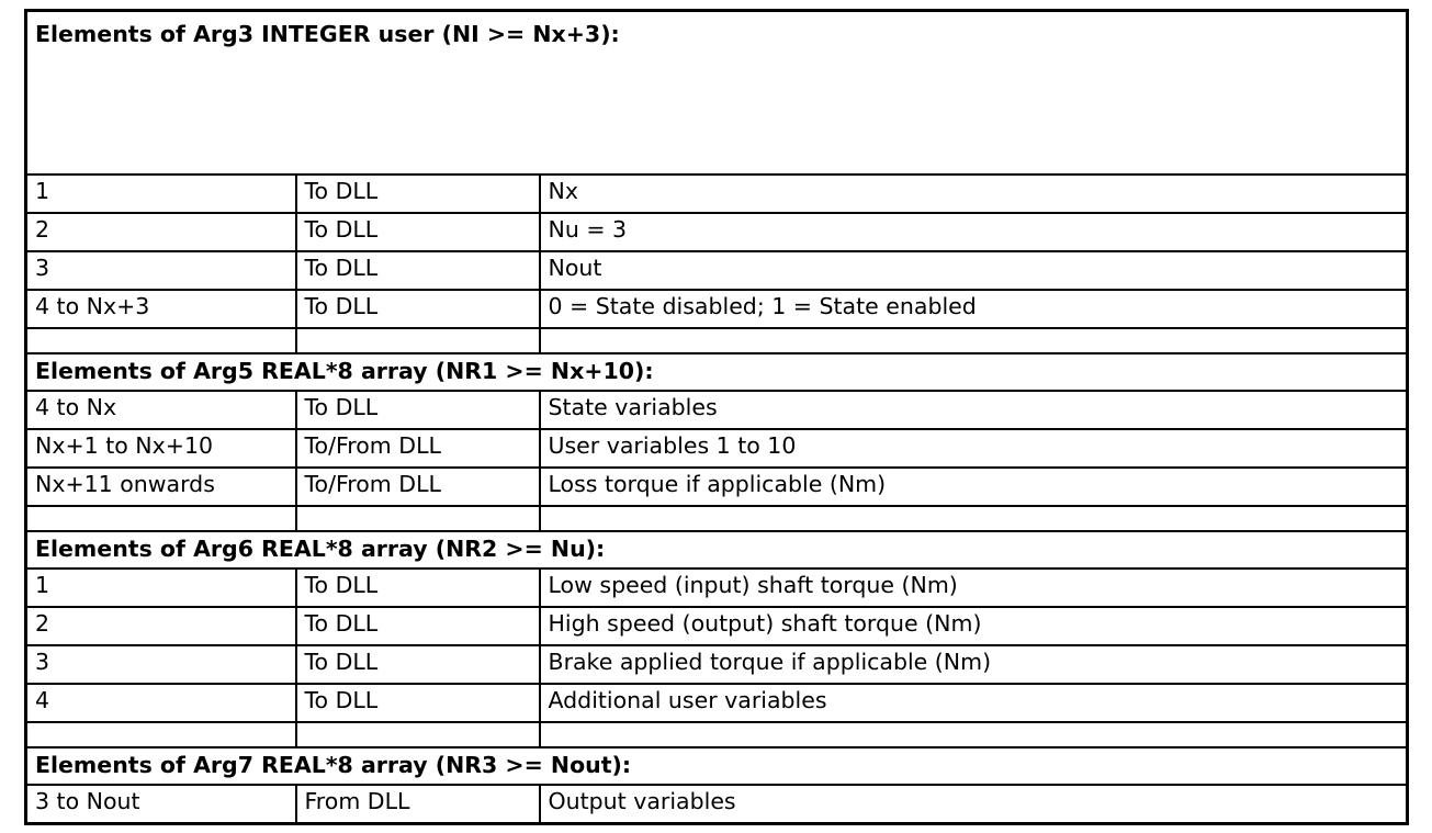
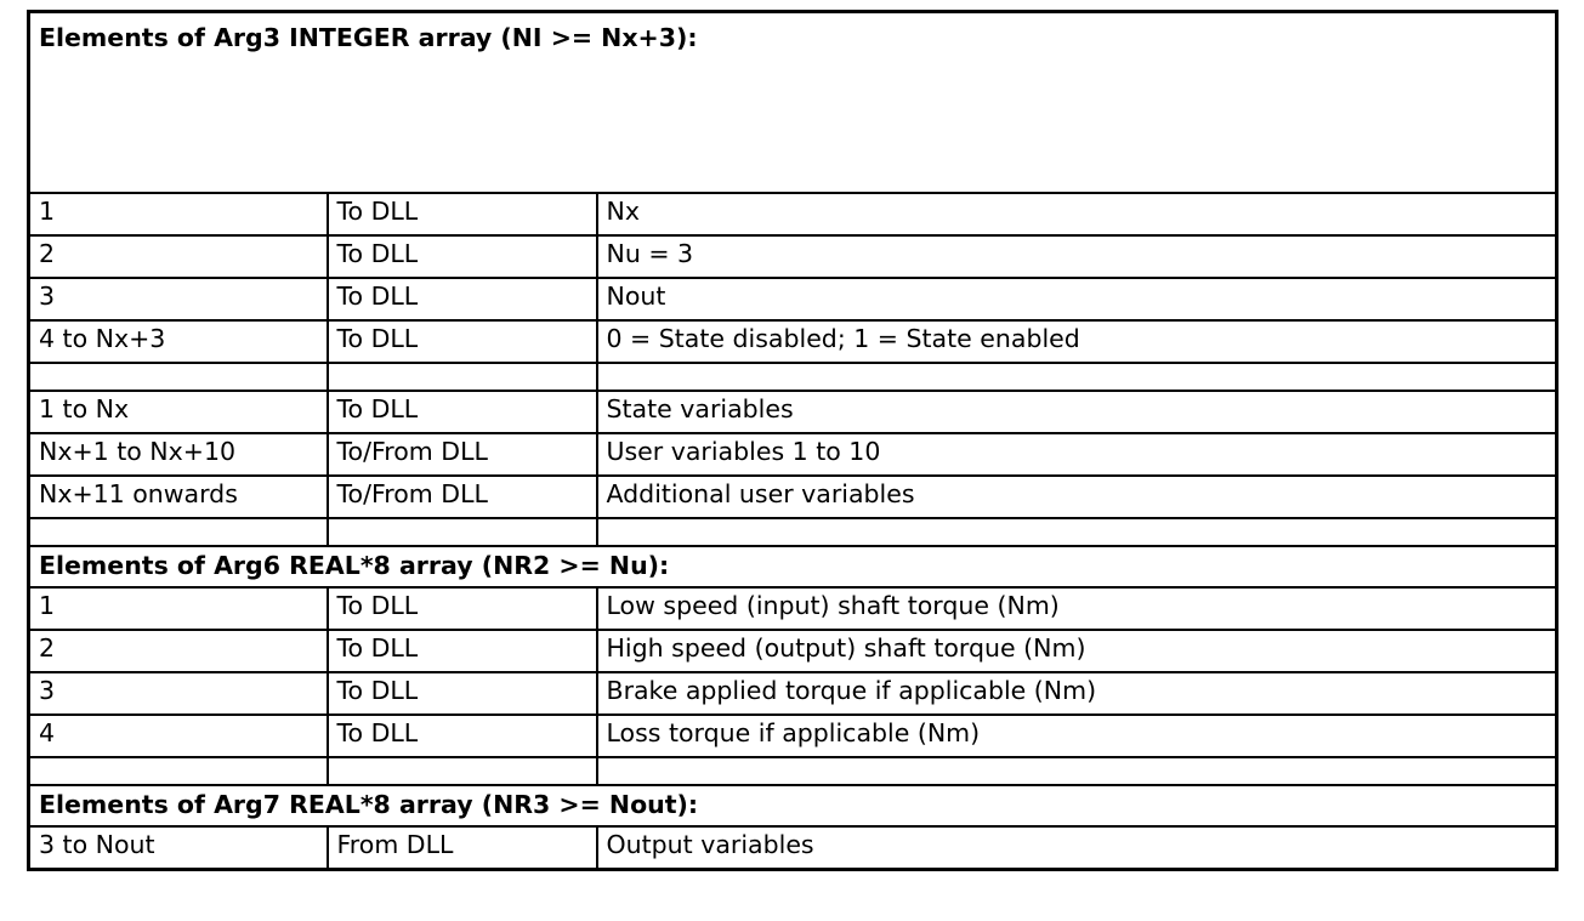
- Elements of Arg3 INTEGER user (NI >= Nx+3):
+ Elements of Arg3 INTEGER array (NI >= Nx+3):
  1	To DLL	Nx
  2	To DLL	Nu = 3
  3	To DLL	Nout
  4 to Nx+3	To DLL	0 = State disabled; 1 = State enabled
- Elements of Arg5 REAL*8 array (NR1 >= Nx+10):
- 4 to Nx	To DLL	State variables
+ 1 to Nx	To DLL	State variables
  Nx+1 to Nx+10	To/From DLL	User variables 1 to 10
- Nx+11 onwards	To/From DLL	Loss torque if applicable (Nm)
+ Nx+11 onwards	To/From DLL	Additional user variables
  Elements of Arg6 REAL*8 array (NR2 >= Nu):
  1	To DLL	Low speed (input) shaft torque (Nm)
  2	To DLL	High speed (output) shaft torque (Nm)
  3	To DLL	Brake applied torque if applicable (Nm)
- 4	To DLL	Additional user variables
+ 4	To DLL	Loss torque if applicable (Nm)
  Elements of Arg7 REAL*8 array (NR3 >= Nout):
  3 to Nout	From DLL	Output variables
